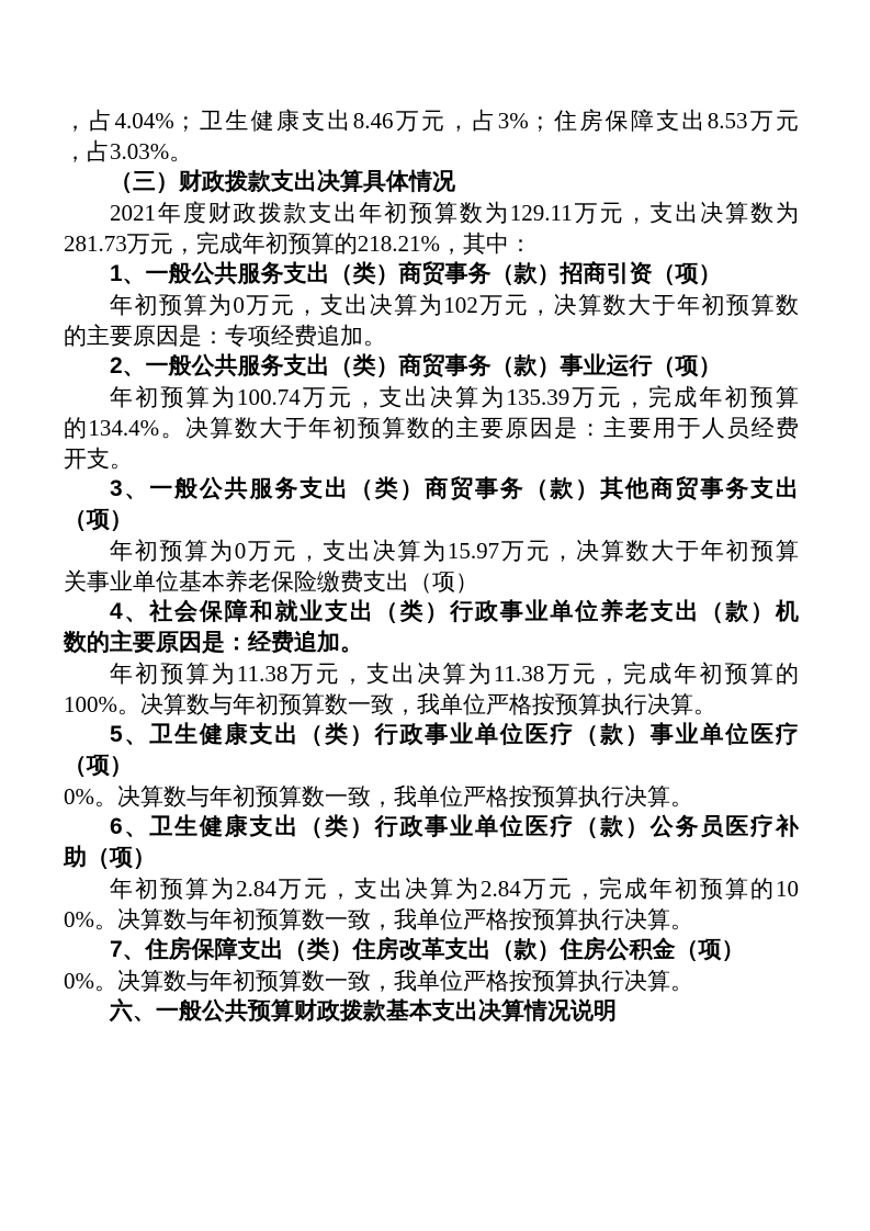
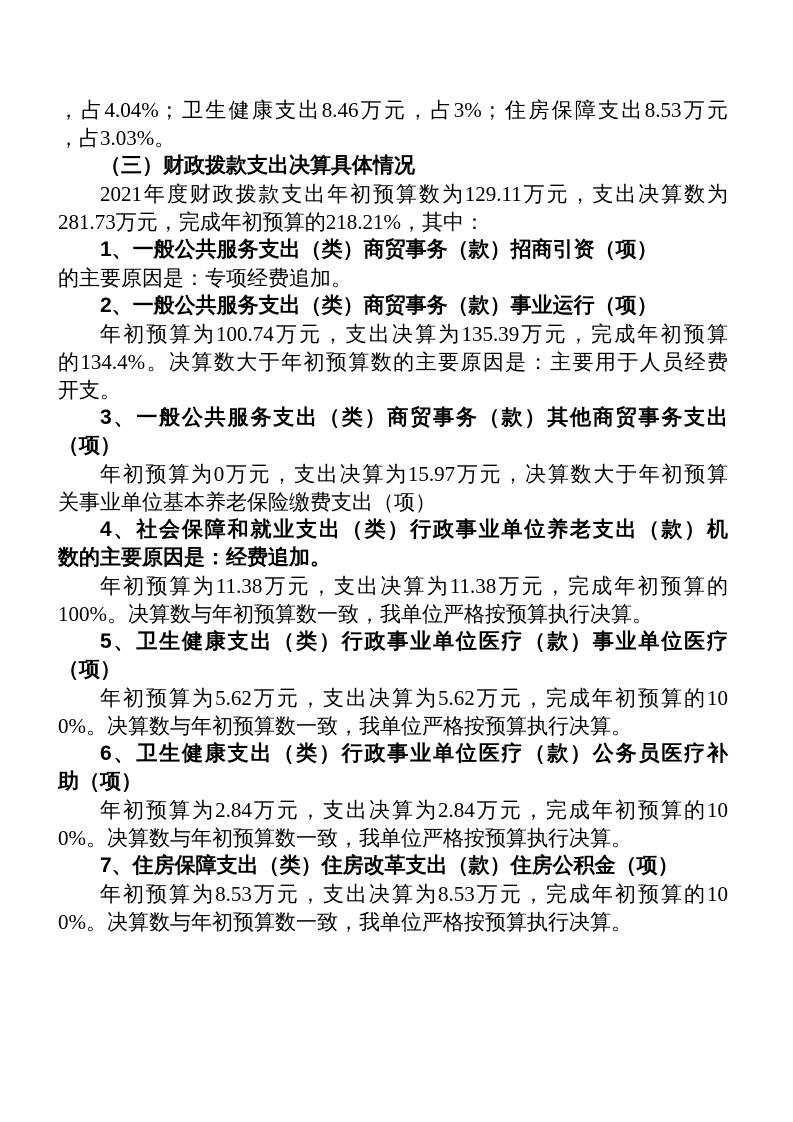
  ，占4.04%；卫生健康支出8.46万元，占3%；住房保障支出8.53万元
  ，占3.03%。
  （三）财政拨款支出决算具体情况
  2021年度财政拨款支出年初预算数为129.11万元，支出决算数为
  281.73万元，完成年初预算的218.21%，其中：
  1、一般公共服务支出（类）商贸事务（款）招商引资（项）
- 年初预算为0万元，支出决算为102万元，决算数大于年初预算数
  的主要原因是：专项经费追加。
  2、一般公共服务支出（类）商贸事务（款）事业运行（项）
  年初预算为100.74万元，支出决算为135.39万元，完成年初预算
  的134.4%。决算数大于年初预算数的主要原因是：主要用于人员经费
  开支。
  3、一般公共服务支出（类）商贸事务（款）其他商贸事务支出
  （项）
  年初预算为0万元，支出决算为15.97万元，决算数大于年初预算
  关事业单位基本养老保险缴费支出（项）
  4、社会保障和就业支出（类）行政事业单位养老支出（款）机
  数的主要原因是：经费追加。
  年初预算为11.38万元，支出决算为11.38万元，完成年初预算的
  100%。决算数与年初预算数一致，我单位严格按预算执行决算。
  5、卫生健康支出（类）行政事业单位医疗（款）事业单位医疗
  （项）
+ 年初预算为5.62万元，支出决算为5.62万元，完成年初预算的10
  0%。决算数与年初预算数一致，我单位严格按预算执行决算。
  6、卫生健康支出（类）行政事业单位医疗（款）公务员医疗补
  助（项）
  年初预算为2.84万元，支出决算为2.84万元，完成年初预算的10
  0%。决算数与年初预算数一致，我单位严格按预算执行决算。
  7、住房保障支出（类）住房改革支出（款）住房公积金（项）
+ 年初预算为8.53万元，支出决算为8.53万元，完成年初预算的10
  0%。决算数与年初预算数一致，我单位严格按预算执行决算。
- 六、一般公共预算财政拨款基本支出决算情况说明
